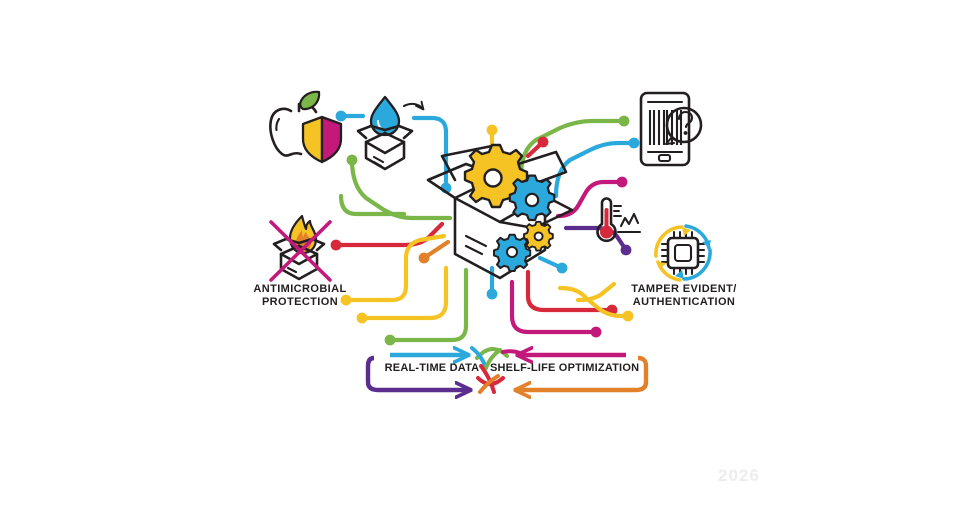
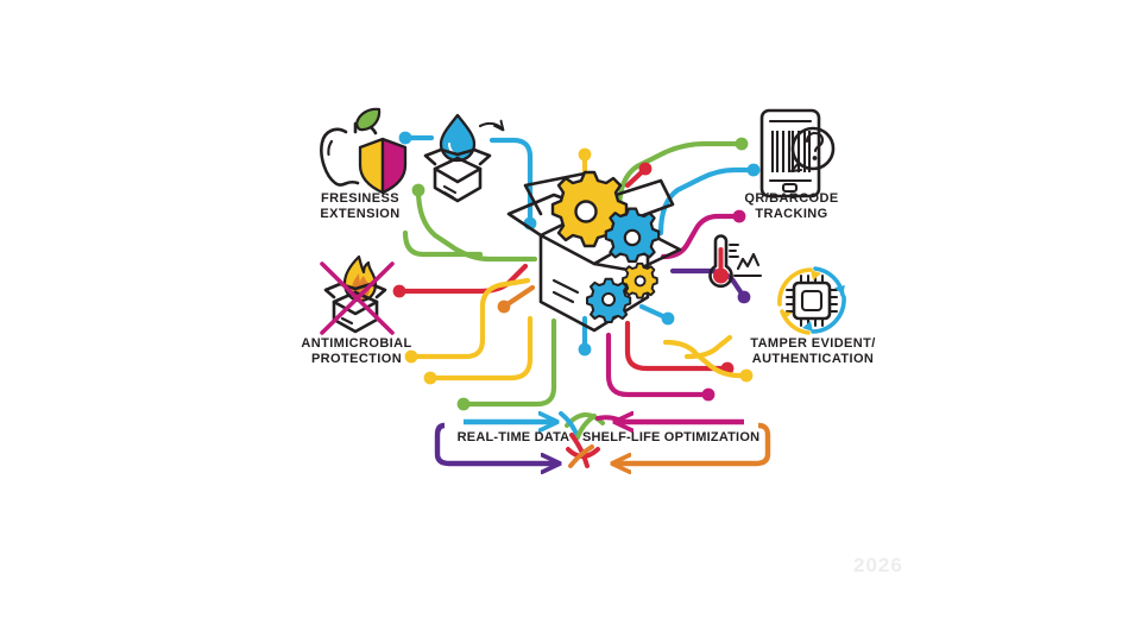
+ FRESINESS
+ EXTENSION
+ QR/BARCODE
+ TRACKING
  ANTIMICROBIAL
  PROTECTION
  TAMPER EVIDENT/
  AUTHENTICATION
  REAL-TIME DATA
  SHELF-LIFE OPTIMIZATION
